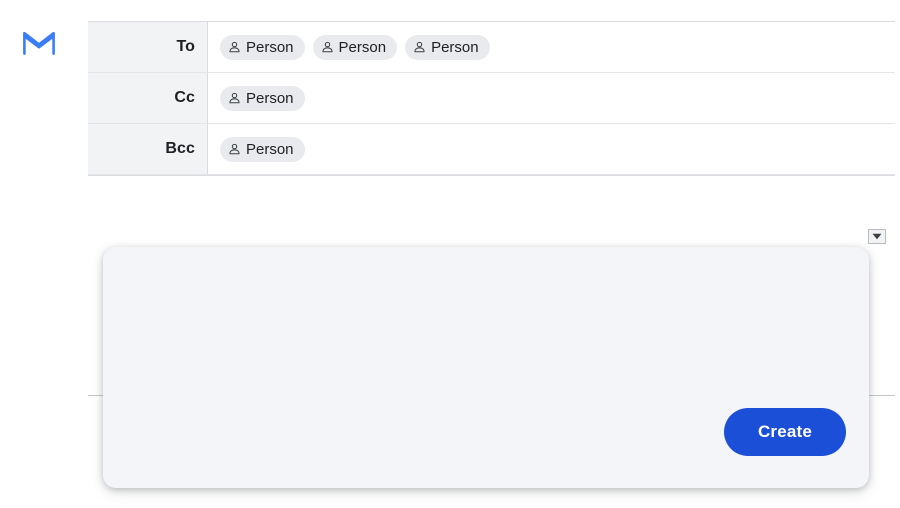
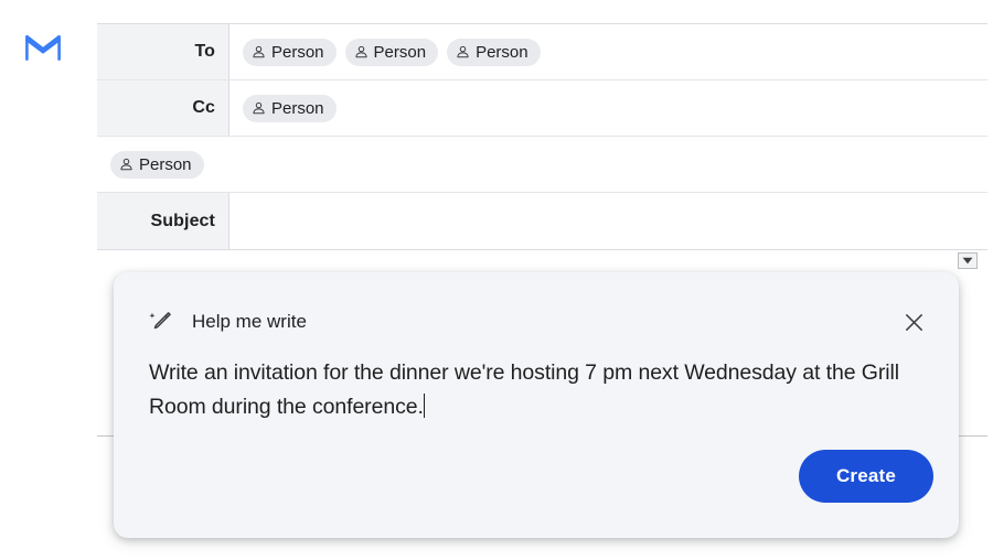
  To
  Person
  Person
  Person
  Cc
  Person
- Bcc
  Person
+ Subject
+ Help me write
+ Write an invitation for the dinner we're hosting 7 pm next Wednesday at the Grill Room during the conference.
  Create
